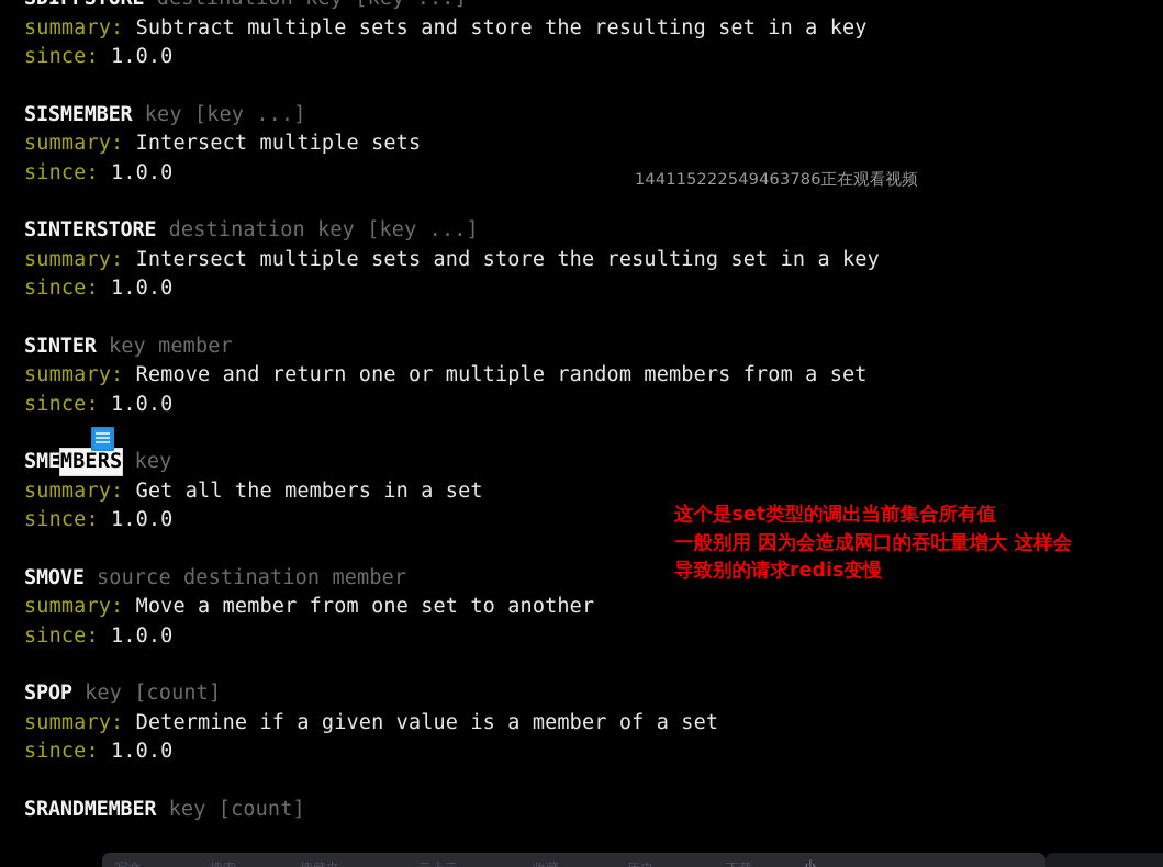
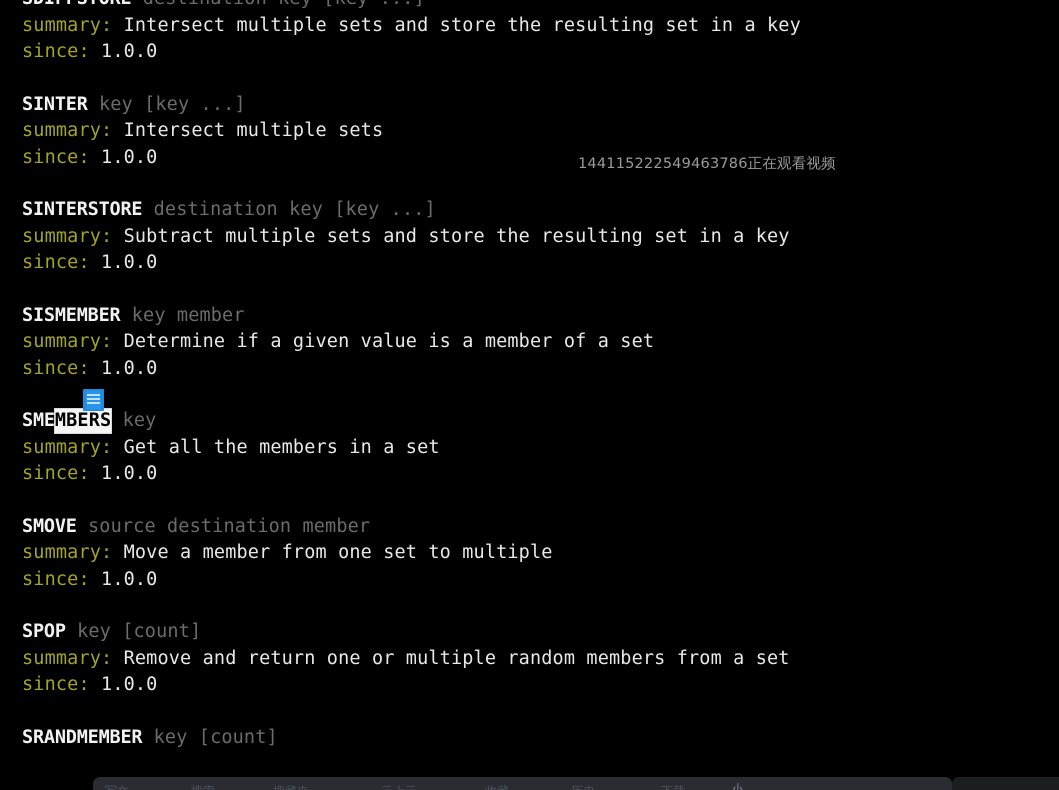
- summary: Subtract multiple sets and store the resulting set in a key
+ summary: Intersect multiple sets and store the resulting set in a key
  since: 1.0.0
- SISMEMBER key [key ...]
+ SINTER key [key ...]
  summary: Intersect multiple sets
  since: 1.0.0
  SINTERSTORE destination key [key ...]
- summary: Intersect multiple sets and store the resulting set in a key
+ summary: Subtract multiple sets and store the resulting set in a key
  since: 1.0.0
- SINTER key member
+ SISMEMBER key member
- summary: Remove and return one or multiple random members from a set
+ summary: Determine if a given value is a member of a set
  since: 1.0.0
  SMEMBERS key
  summary: Get all the members in a set
  since: 1.0.0
  SMOVE source destination member
- summary: Move a member from one set to another
+ summary: Move a member from one set to multiple
  since: 1.0.0
  SPOP key [count]
- summary: Determine if a given value is a member of a set
+ summary: Remove and return one or multiple random members from a set
  since: 1.0.0
  SRANDMEMBER key [count]
  144115222549463786正在观看视频
- 这个是set类型的调出当前集合所有值
- 一般别用 因为会造成网口的吞吐量增大 这样会
- 导致别的请求redis变慢
